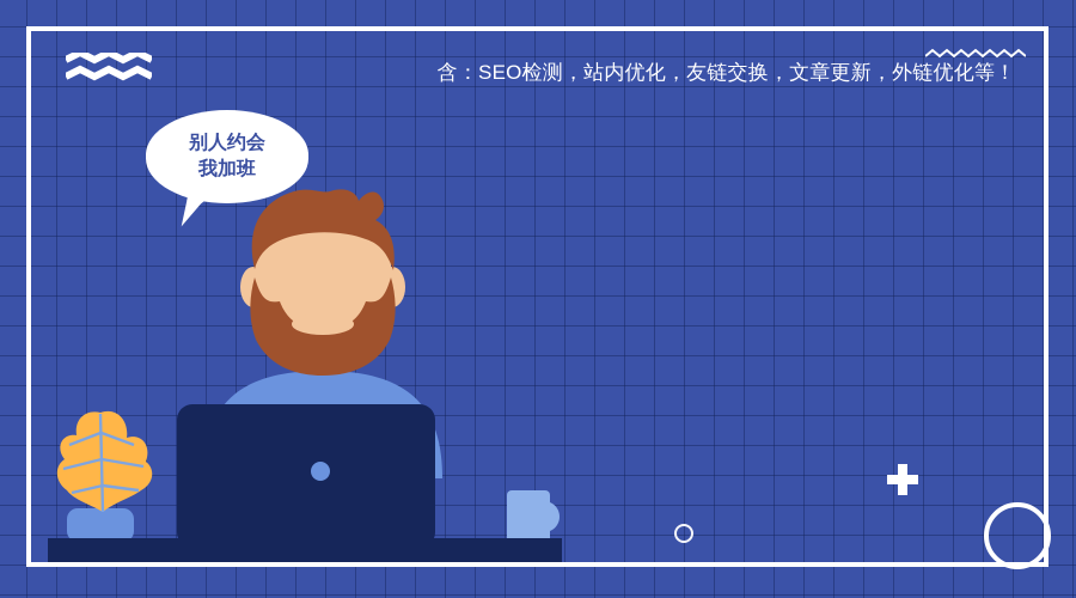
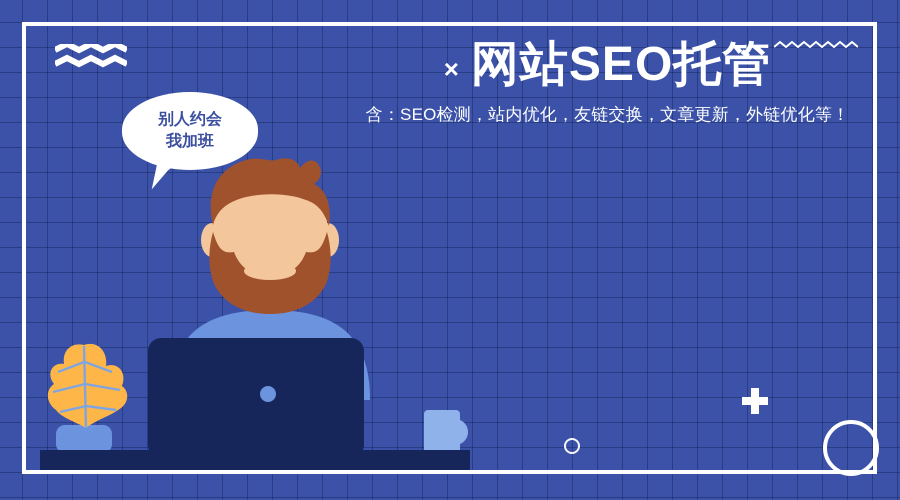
  别人约会
  我加班
+ ×
+ 网站SEO托管
  含：SEO检测，站内优化，友链交换，文章更新，外链优化等！
